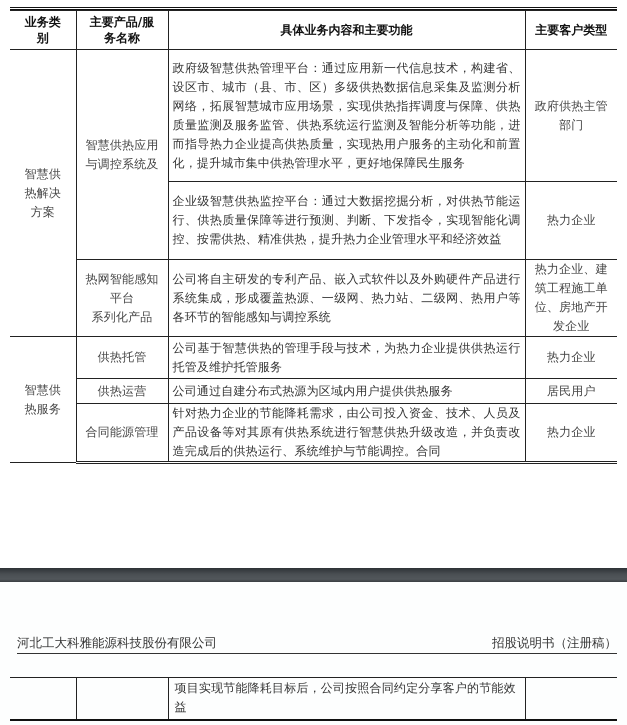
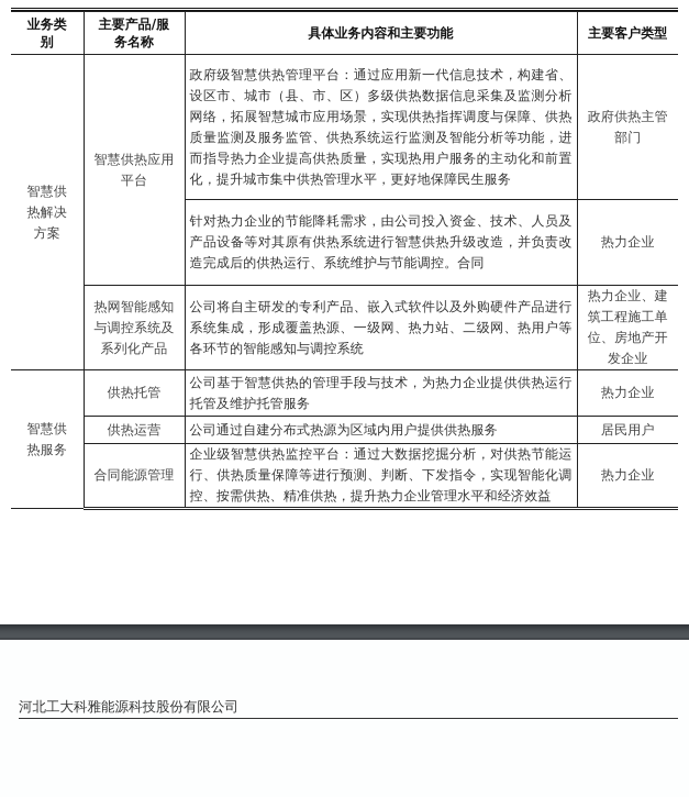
  业务类 别	主要产品/服 务名称	具体业务内容和主要功能	主要客户类型
- 智慧供 热解决 方案	智慧供热应用 与调控系统及	政府级智慧供热管理平台：通过应用新一代信息技术，构建省、设区市、城市（县、市、区）多级供热数据信息采集及监测分析网络，拓展智慧城市应用场景，实现供热指挥调度与保障、供热质量监测及服务监管、供热系统运行监测及智能分析等功能，进而指导热力企业提高供热质量，实现热用户服务的主动化和前置化，提升城市集中供热管理水平，更好地保障民生服务	政府供热主管部门
+ 智慧供 热解决 方案	智慧供热应用 平台	政府级智慧供热管理平台：通过应用新一代信息技术，构建省、设区市、城市（县、市、区）多级供热数据信息采集及监测分析网络，拓展智慧城市应用场景，实现供热指挥调度与保障、供热质量监测及服务监管、供热系统运行监测及智能分析等功能，进而指导热力企业提高供热质量，实现热用户服务的主动化和前置化，提升城市集中供热管理水平，更好地保障民生服务	政府供热主管部门
- 企业级智慧供热监控平台：通过大数据挖掘分析，对供热节能运行、供热质量保障等进行预测、判断、下发指令，实现智能化调控、按需供热、精准供热，提升热力企业管理水平和经济效益	热力企业
+ 针对热力企业的节能降耗需求，由公司投入资金、技术、人员及产品设备等对其原有供热系统进行智慧供热升级改造，并负责改造完成后的供热运行、系统维护与节能调控。合同	热力企业
- 热网智能感知 平台 系列化产品	公司将自主研发的专利产品、嵌入式软件以及外购硬件产品进行系统集成，形成覆盖热源、一级网、热力站、二级网、热用户等各环节的智能感知与调控系统	热力企业、建筑工程施工单位、房地产开发企业
+ 热网智能感知 与调控系统及 系列化产品	公司将自主研发的专利产品、嵌入式软件以及外购硬件产品进行系统集成，形成覆盖热源、一级网、热力站、二级网、热用户等各环节的智能感知与调控系统	热力企业、建筑工程施工单位、房地产开发企业
  智慧供 热服务	供热托管	公司基于智慧供热的管理手段与技术，为热力企业提供供热运行托管及维护托管服务	热力企业
  供热运营	公司通过自建分布式热源为区域内用户提供供热服务	居民用户
- 合同能源管理	针对热力企业的节能降耗需求，由公司投入资金、技术、人员及产品设备等对其原有供热系统进行智慧供热升级改造，并负责改造完成后的供热运行、系统维护与节能调控。合同	热力企业
+ 合同能源管理	企业级智慧供热监控平台：通过大数据挖掘分析，对供热节能运行、供热质量保障等进行预测、判断、下发指令，实现智能化调控、按需供热、精准供热，提升热力企业管理水平和经济效益	热力企业
  河北工大科雅能源科技股份有限公司
- 招股说明书（注册稿）
- 		项目实现节能降耗目标后，公司按照合同约定分享客户的节能效益
